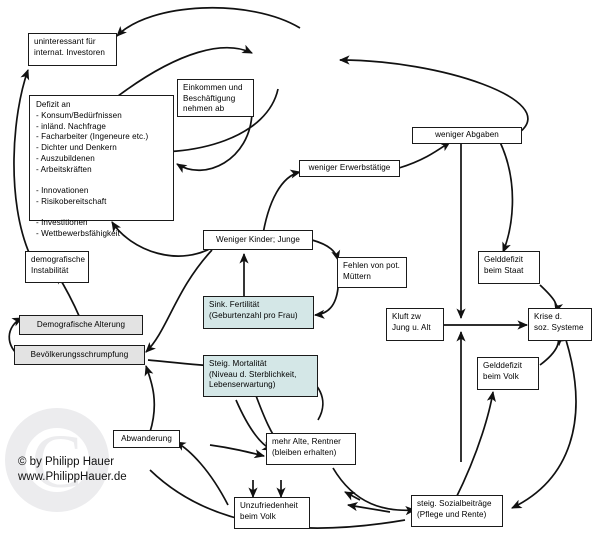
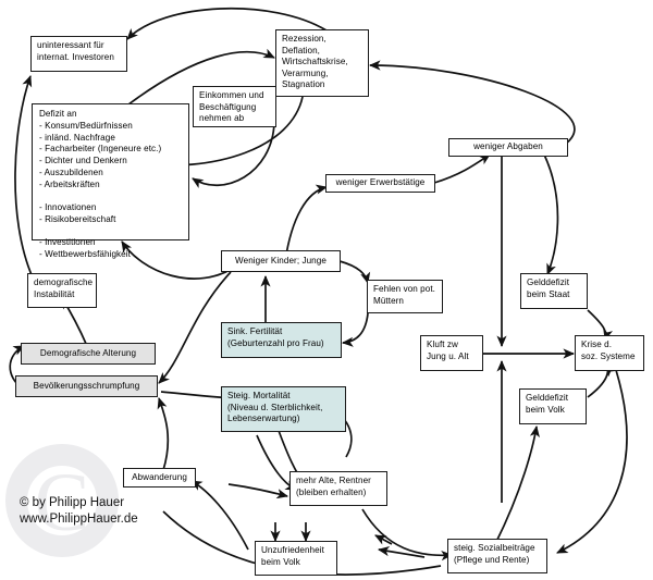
  C
  uninteressant für
  internat. Investoren
+ Rezession,
+ Deflation,
+ Wirtschaftskrise,
+ Verarmung,
+ Stagnation
  Einkommen und
  Beschäftigung
  nehmen ab
  Defizit an
  - Konsum/Bedürfnissen
  - inländ. Nachfrage
  - Facharbeiter (Ingeneure etc.)
  - Dichter und Denkern
  - Auszubildenen
  - Arbeitskräften
  - Innovationen
  - Risikobereitschaft
  - Investitionen
  - Wettbewerbsfähigkeit
  weniger Abgaben
  weniger Erwerbstätige
  demografische
  Instabilität
  Weniger Kinder; Junge
  Fehlen von pot.
  Müttern
  Gelddefizit
  beim Staat
  Kluft zw
  Jung u. Alt
  Krise d.
  soz. Systeme
  Demografische Alterung
  Bevölkerungsschrumpfung
  Sink. Fertilität
  (Geburtenzahl pro Frau)
  Steig. Mortalität
  (Niveau d. Sterblichkeit,
  Lebenserwartung)
  Gelddefizit
  beim Volk
  Abwanderung
  mehr Alte, Rentner
  (bleiben erhalten)
  Unzufriedenheit
  beim Volk
  steig. Sozialbeiträge
  (Pflege und Rente)
  © by Philipp Hauer
  www.PhilippHauer.de
